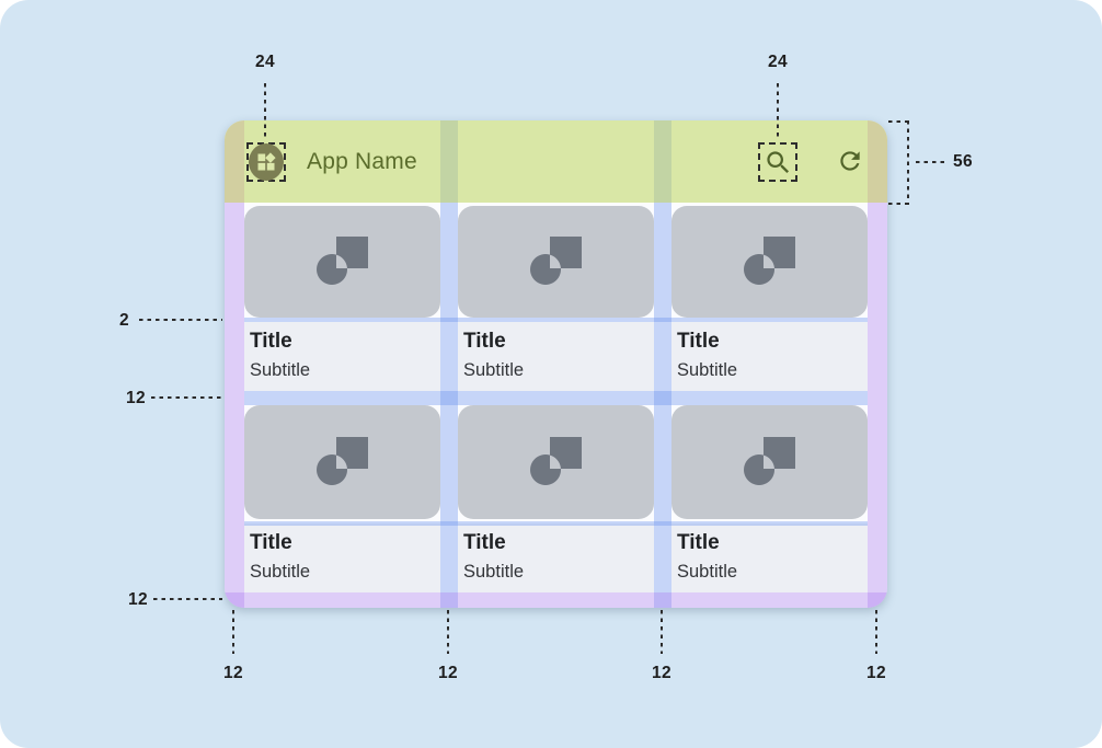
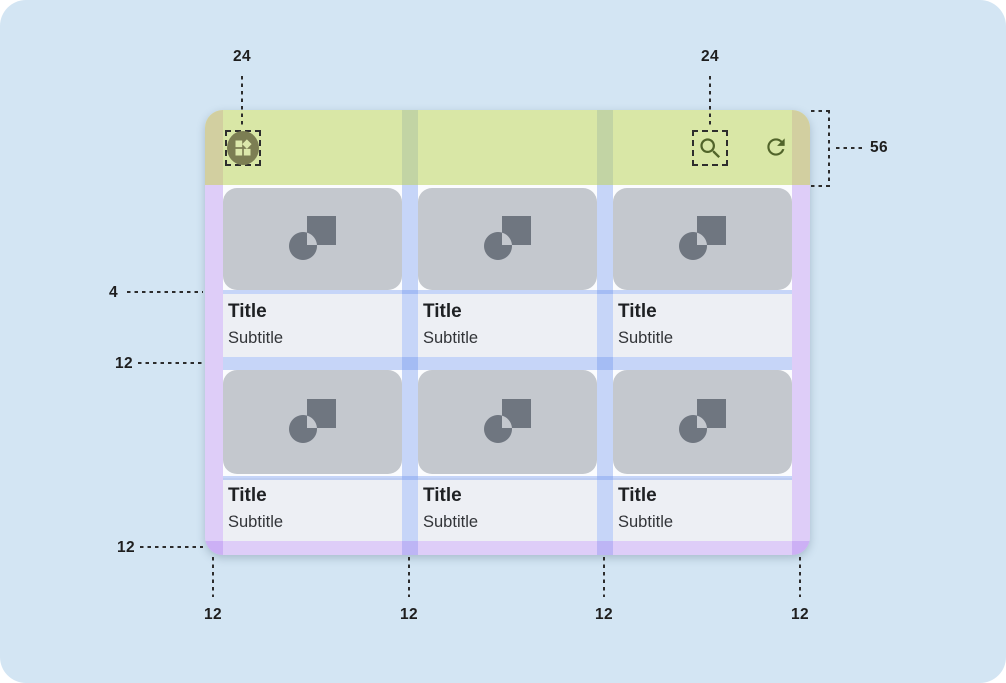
- App Name
  Title
  Subtitle
  Title
  Subtitle
  Title
  Subtitle
  Title
  Subtitle
  Title
  Subtitle
  Title
  Subtitle
  24
  24
  56
- 2
+ 4
  12
  12
  12
  12
  12
  12
